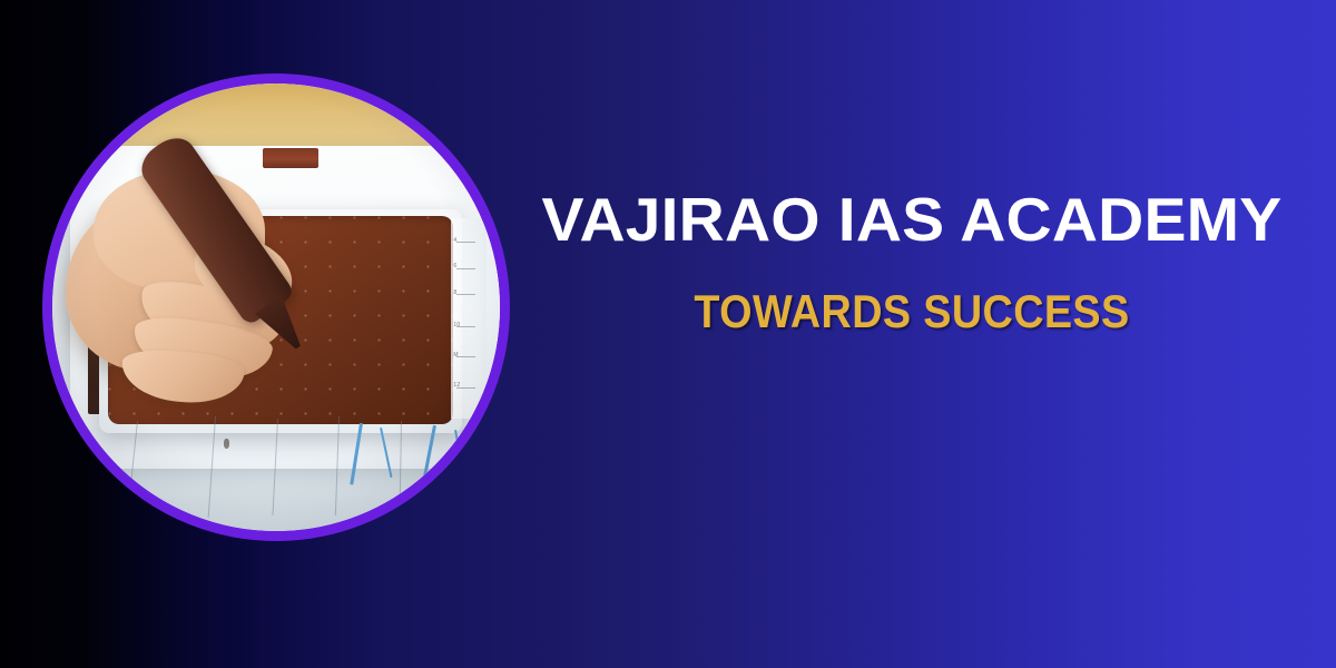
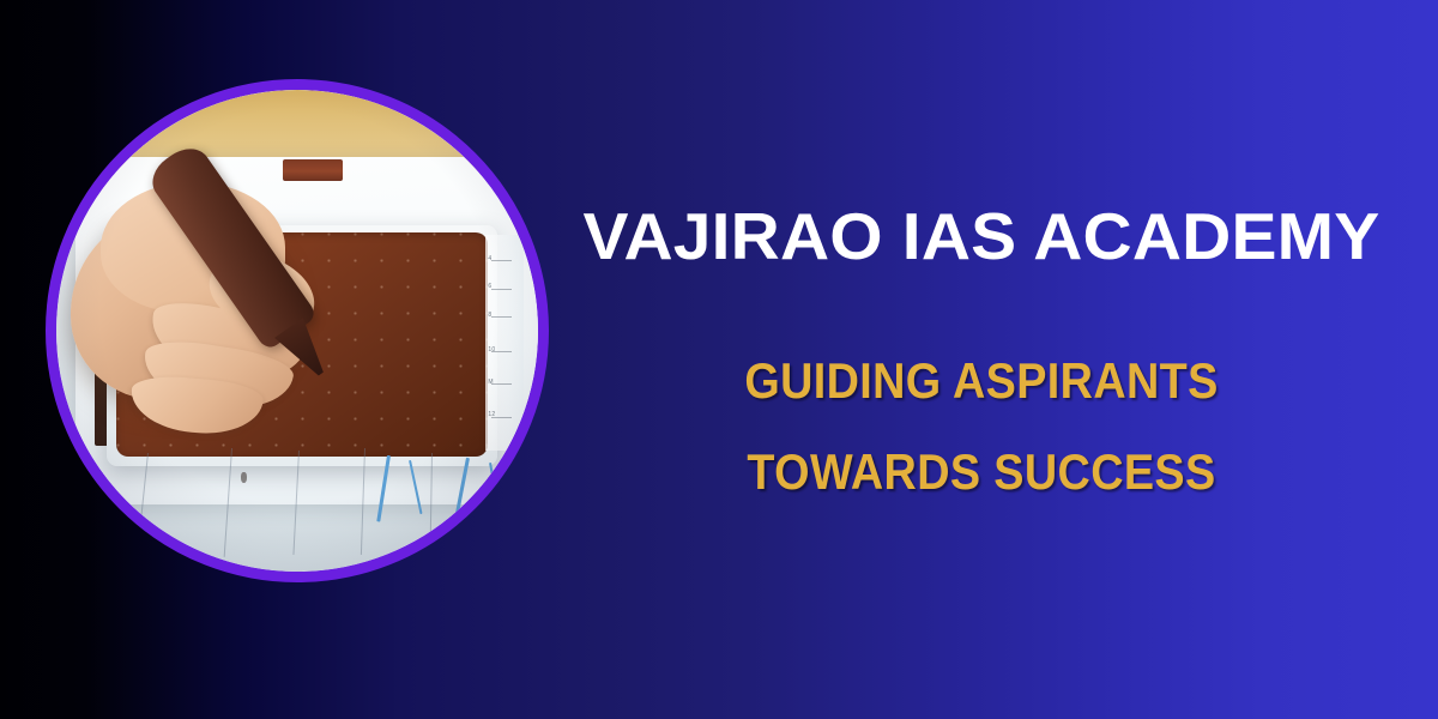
  VAJIRAO IAS ACADEMY
+ GUIDING ASPIRANTS
  TOWARDS SUCCESS
